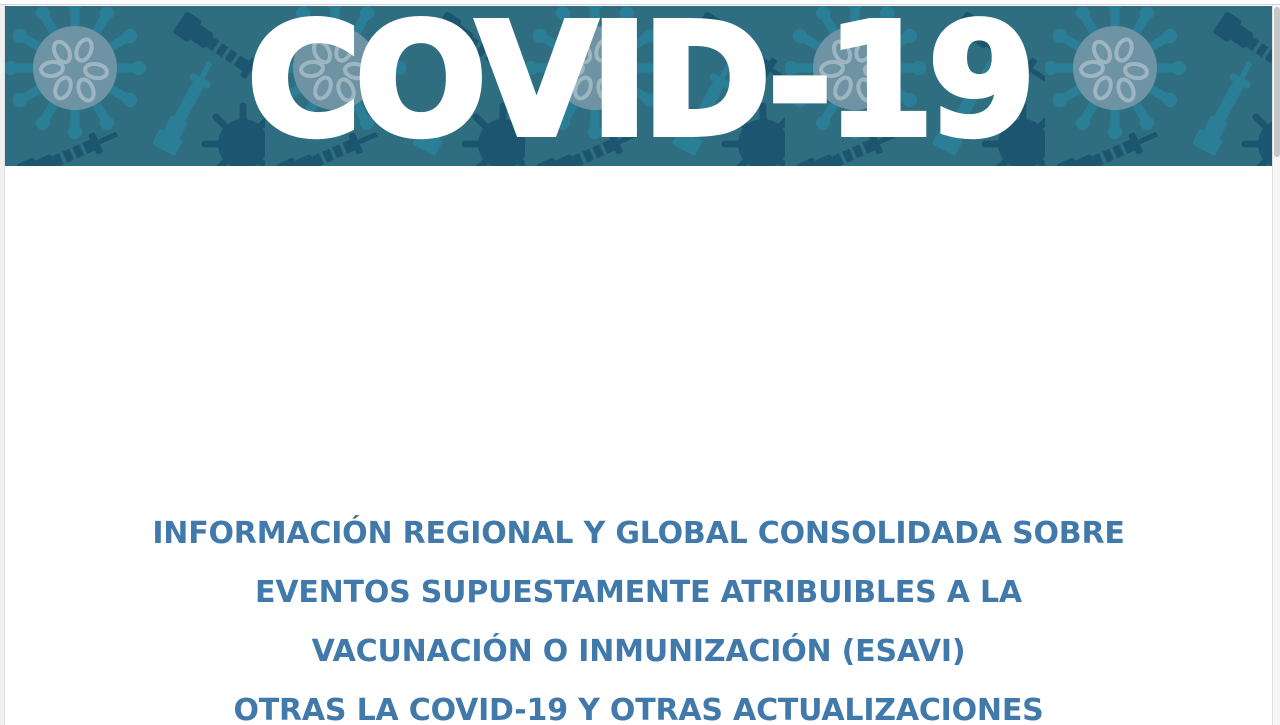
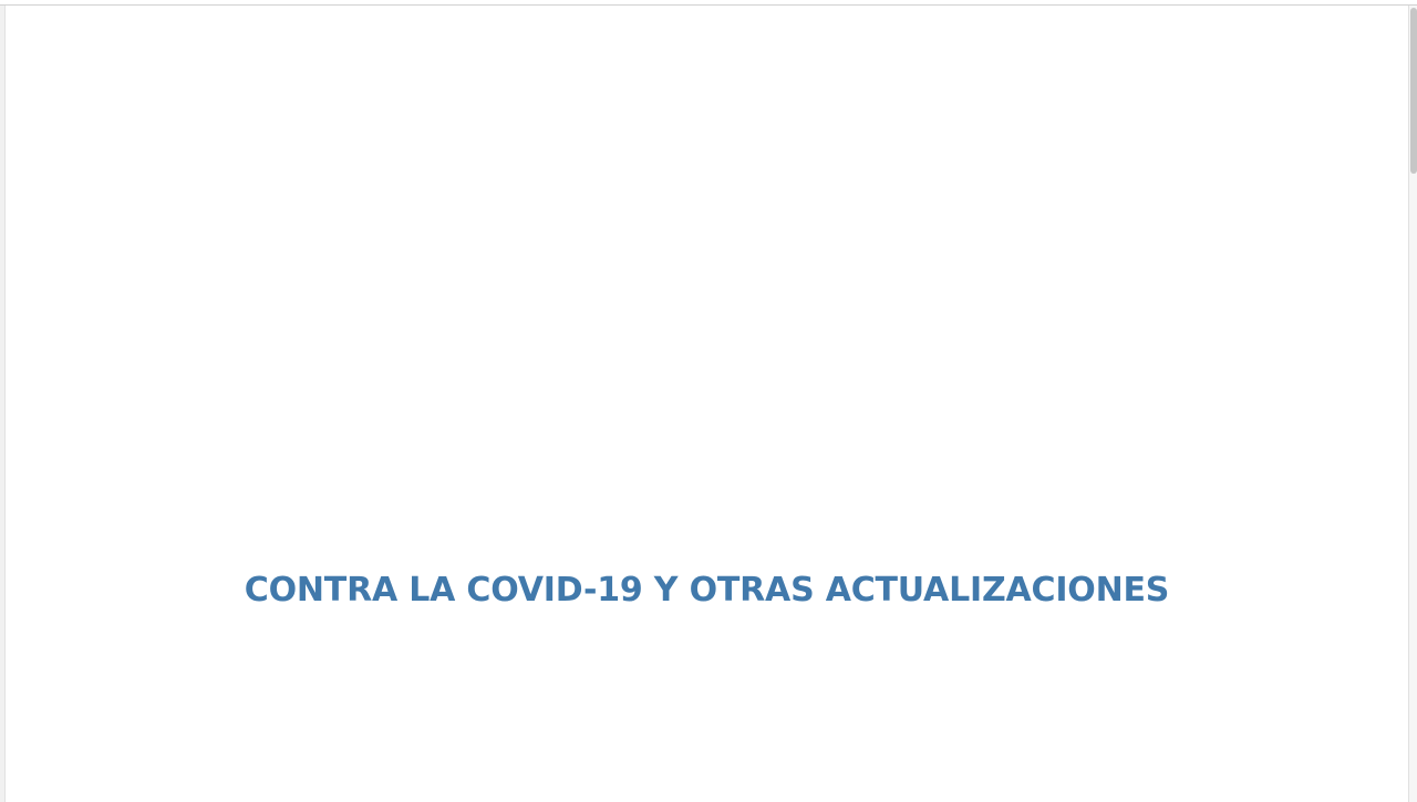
- COVID-19
- INFORMACIÓN REGIONAL Y GLOBAL CONSOLIDADA SOBRE
- EVENTOS SUPUESTAMENTE ATRIBUIBLES A LA
- VACUNACIÓN O INMUNIZACIÓN (ESAVI)
- OTRAS LA COVID-19 Y OTRAS ACTUALIZACIONES
+ CONTRA LA COVID-19 Y OTRAS ACTUALIZACIONES
